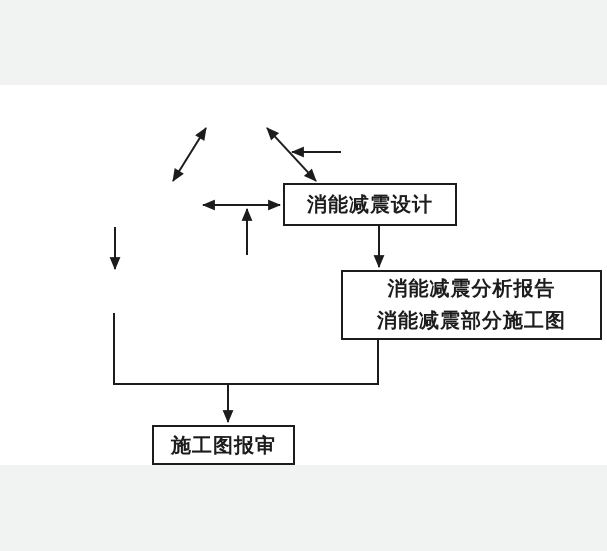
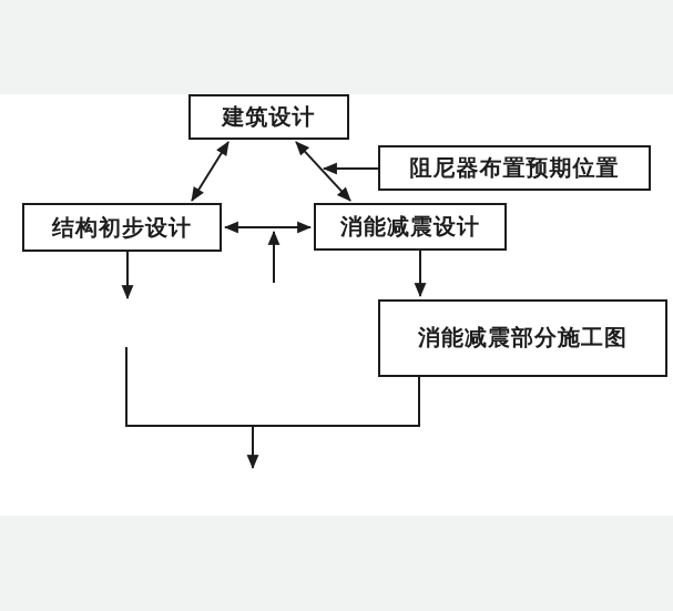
+ 建筑设计
+ 阻尼器布置预期位置
+ 结构初步设计
  消能减震设计
- 消能减震分析报告
  消能减震部分施工图
- 施工图报审
